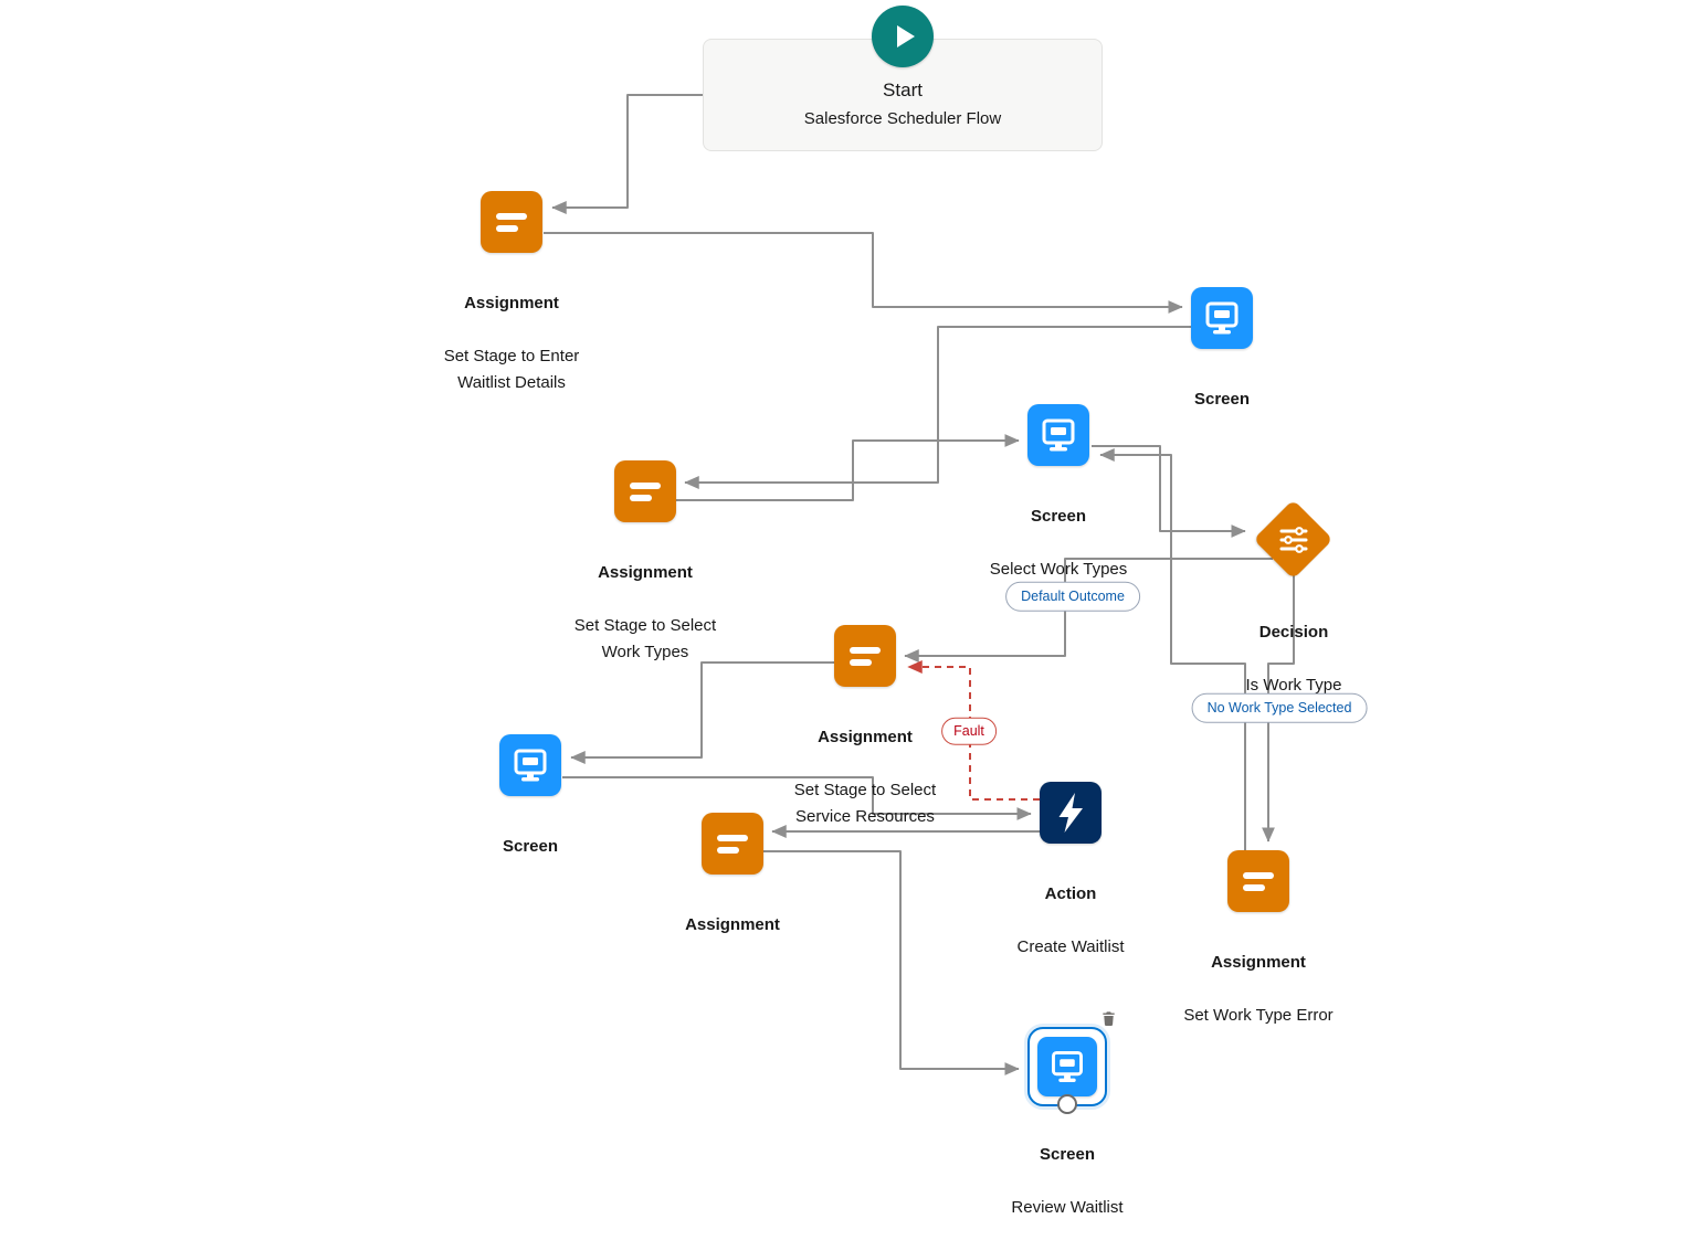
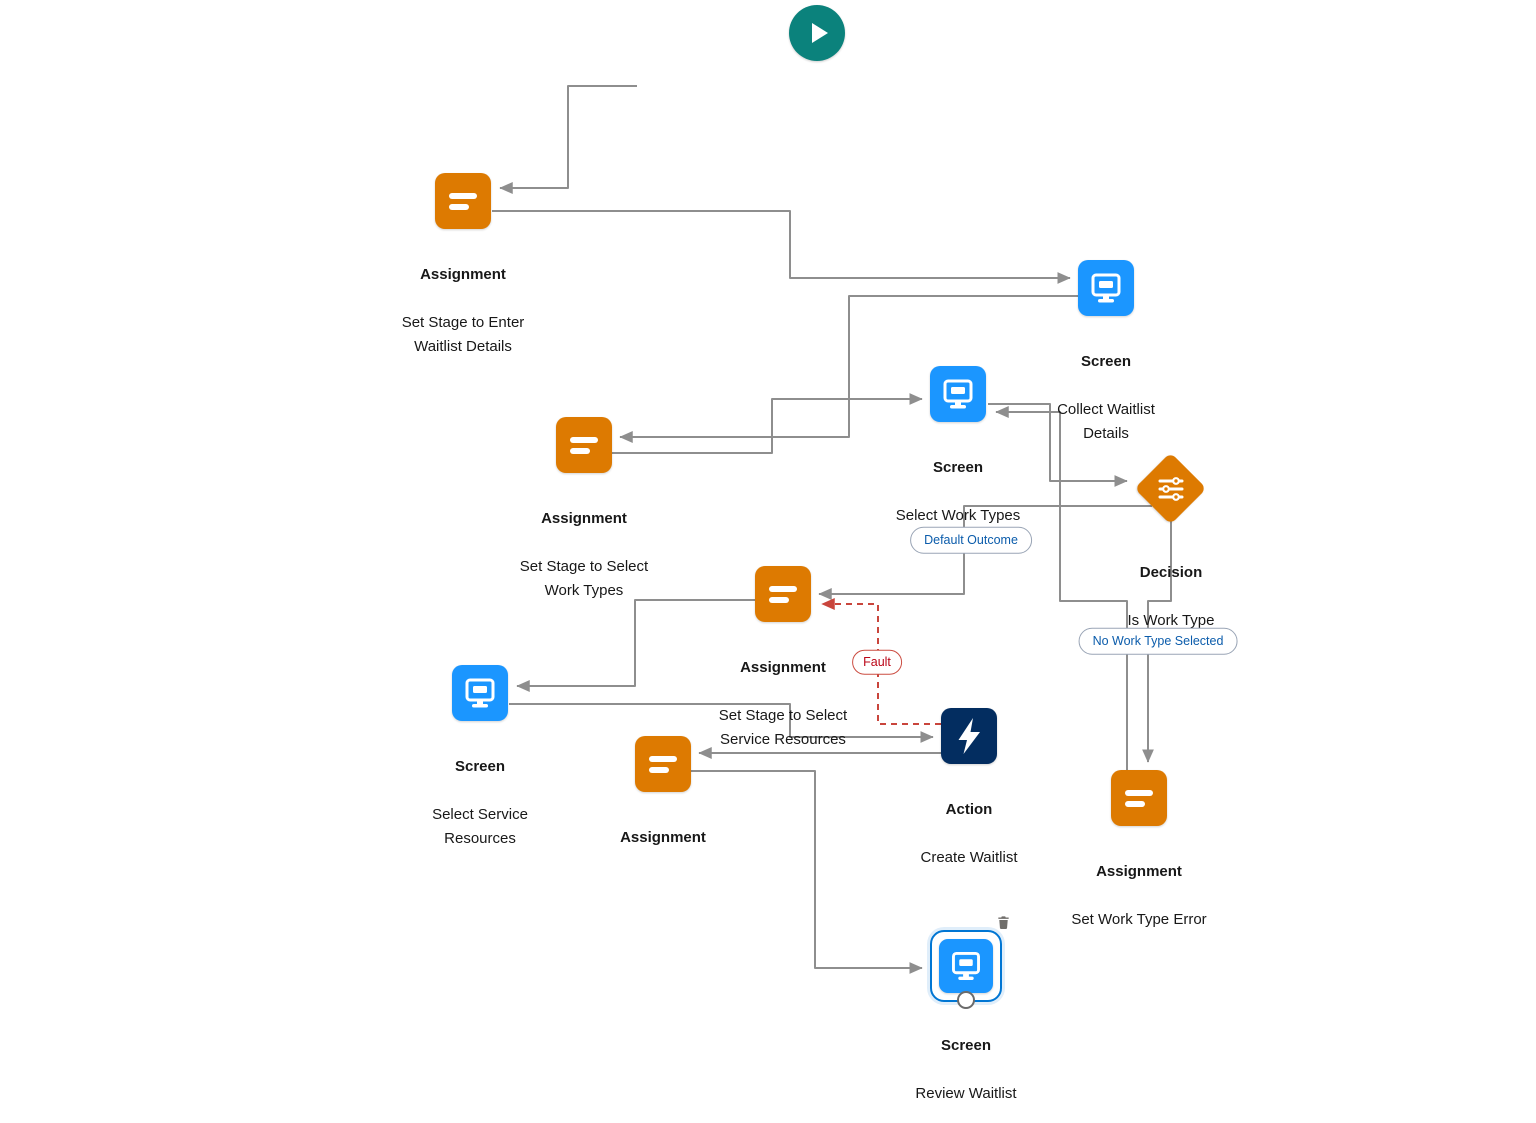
- Start
- Salesforce Scheduler Flow
  Assignment
  Set Stage to Enter
  Waitlist Details
  Screen
+ Collect Waitlist
+ Details
  Assignment
  Set Stage to Select
  Work Types
  Screen
  Select Work Types
  Decision
  Is Work Type
  Assignment
  Set Stage to Select
  Service Resources
  Screen
+ Select Service
+ Resources
  Action
  Create Waitlist
  Assignment
  Assignment
  Set Work Type Error
  Screen
  Review Waitlist
  Default Outcome
  No Work Type Selected
  Fault
